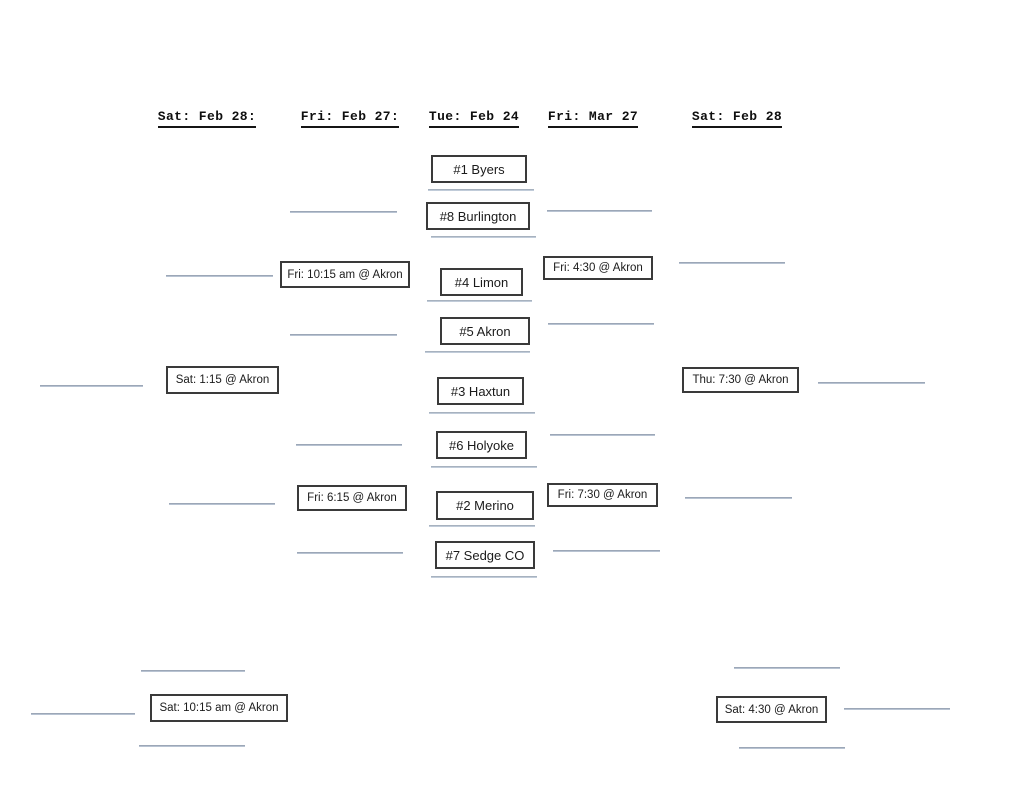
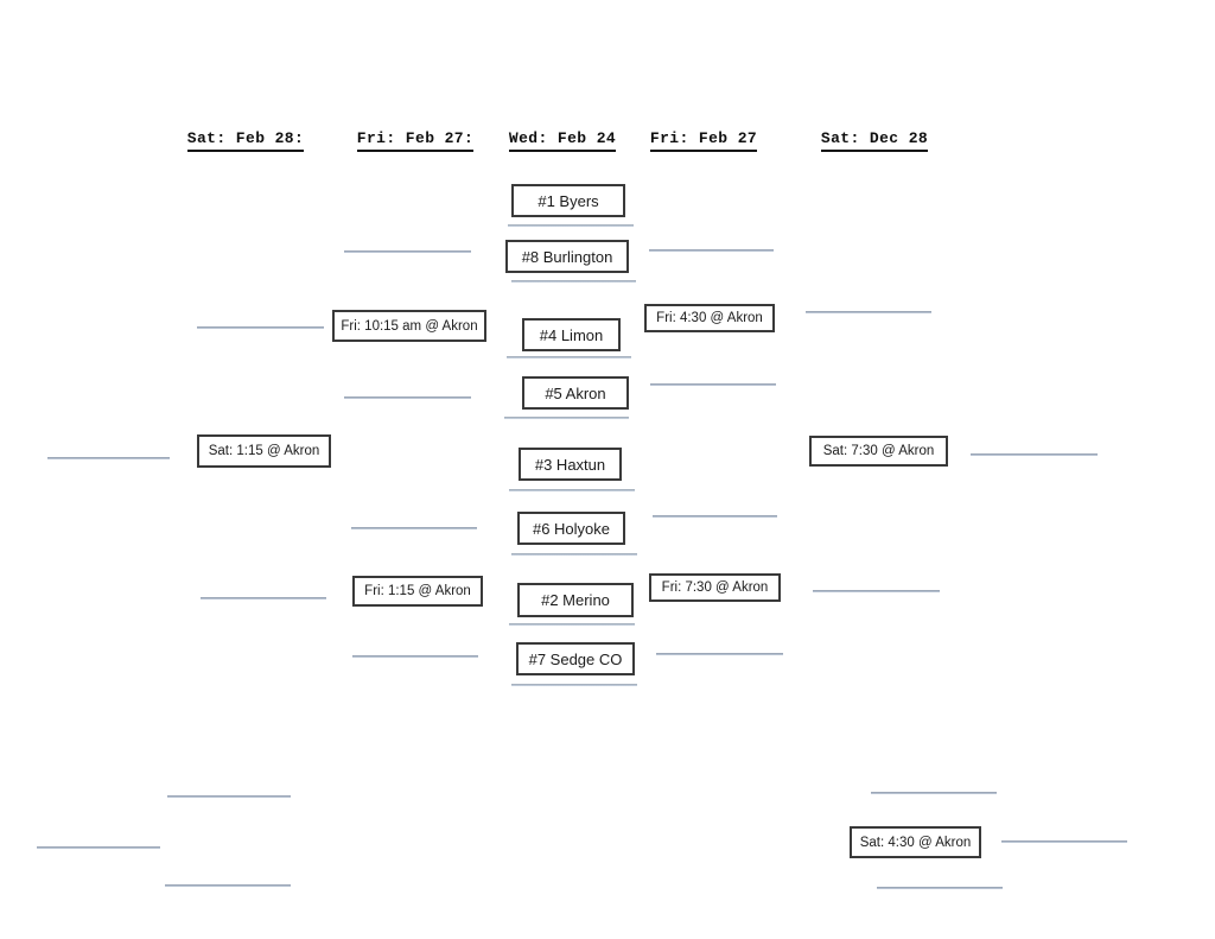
  Sat: Feb 28:
  Fri: Feb 27:
- Tue: Feb 24
+ Wed: Feb 24
- Fri: Mar 27
+ Fri: Feb 27
- Sat: Feb 28
+ Sat: Dec 28
  #1 Byers
  #8 Burlington
  #4 Limon
  #5 Akron
  #3 Haxtun
  #6 Holyoke
  #2 Merino
  #7 Sedge CO
  Fri: 10:15 am @ Akron
  Sat: 1:15 @ Akron
- Fri: 6:15 @ Akron
+ Fri: 1:15 @ Akron
- Sat: 10:15 am @ Akron
  Fri: 4:30 @ Akron
- Thu: 7:30 @ Akron
+ Sat: 7:30 @ Akron
  Fri: 7:30 @ Akron
  Sat: 4:30 @ Akron
